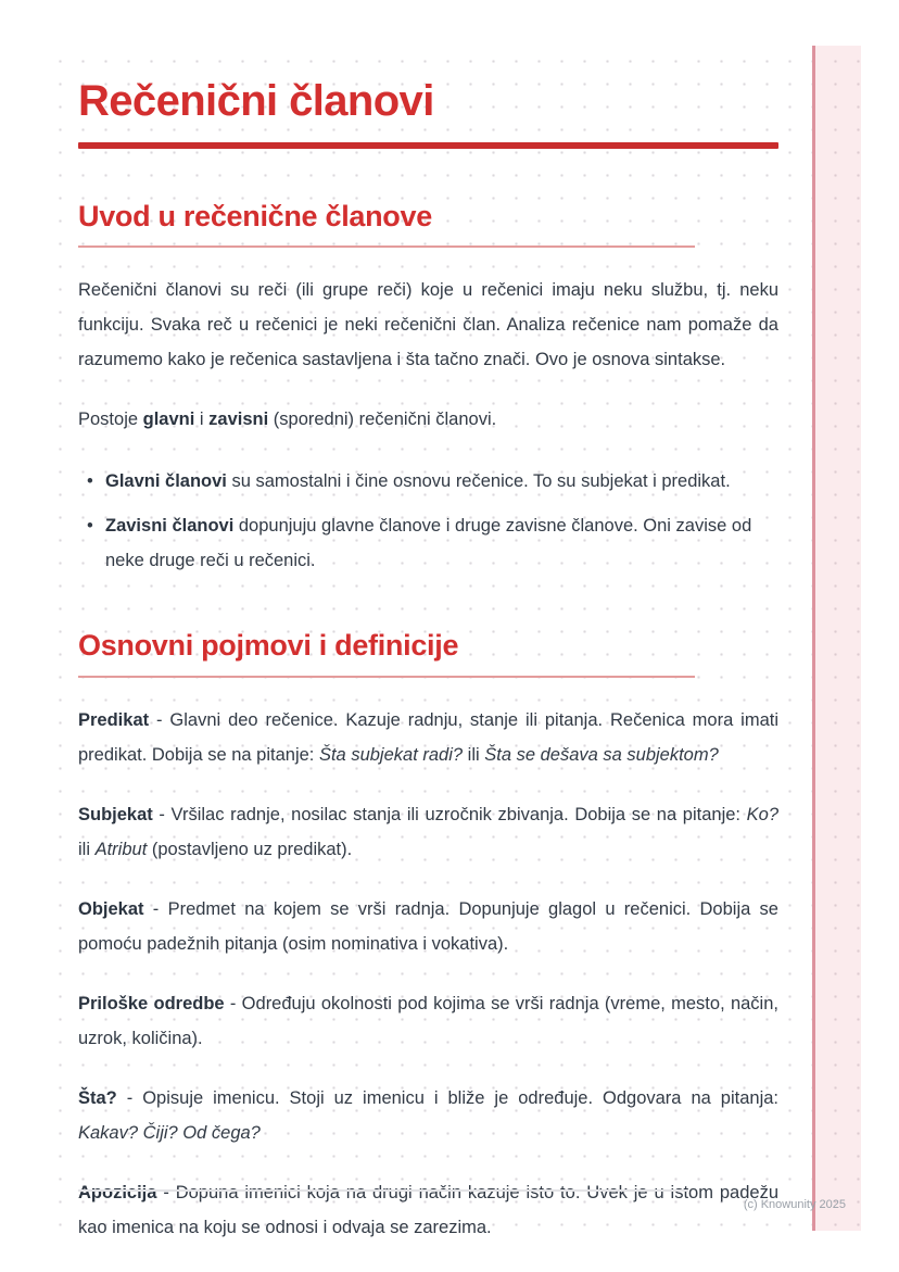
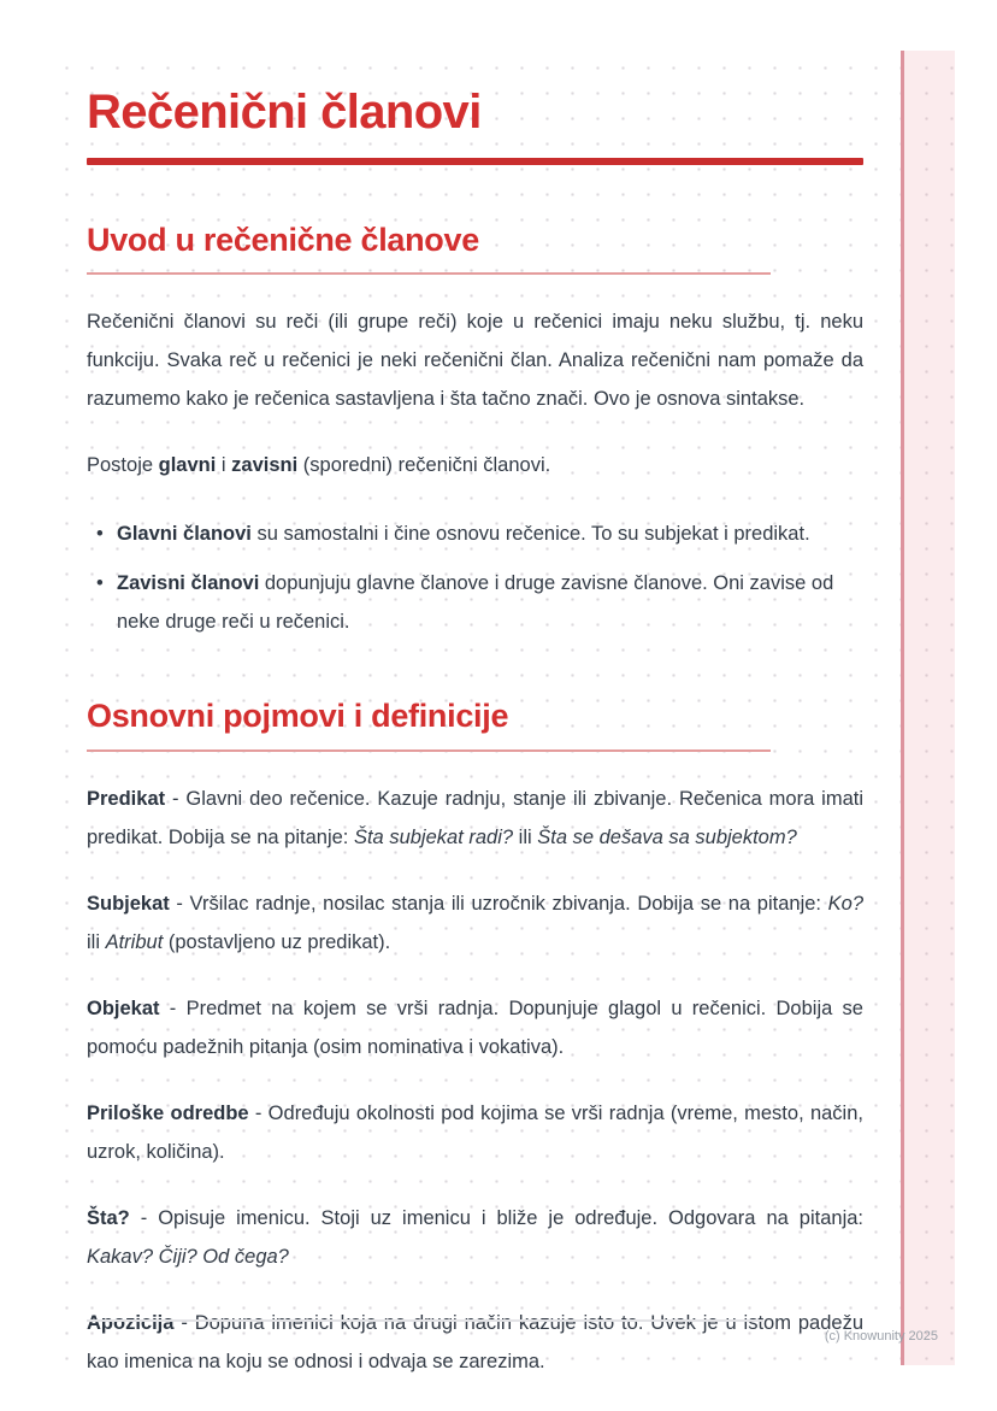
  Rečenični članovi
  Uvod u rečenične članove
- Rečenični članovi su reči (ili grupe reči) koje u rečenici imaju neku službu, tj. neku funkciju. Svaka reč u rečenici je neki rečenični član. Analiza rečenice nam pomaže da razumemo kako je rečenica sastavljena i šta tačno znači. Ovo je osnova sintakse.
+ Rečenični članovi su reči (ili grupe reči) koje u rečenici imaju neku službu, tj. neku funkciju. Svaka reč u rečenici je neki rečenični član. Analiza rečenični nam pomaže da razumemo kako je rečenica sastavljena i šta tačno znači. Ovo je osnova sintakse.
  Postoje glavni i zavisni (sporedni) rečenični članovi.
  •
  Glavni članovi su samostalni i čine osnovu rečenice. To su subjekat i predikat.
  •
  Zavisni članovi dopunjuju glavne članove i druge zavisne članove. Oni zavise od neke druge reči u rečenici.
  Osnovni pojmovi i definicije
- Predikat - Glavni deo rečenice. Kazuje radnju, stanje ili pitanja. Rečenica mora imati predikat. Dobija se na pitanje: Šta subjekat radi? ili Šta se dešava sa subjektom?
+ Predikat - Glavni deo rečenice. Kazuje radnju, stanje ili zbivanje. Rečenica mora imati predikat. Dobija se na pitanje: Šta subjekat radi? ili Šta se dešava sa subjektom?
  Subjekat - Vršilac radnje, nosilac stanja ili uzročnik zbivanja. Dobija se na pitanje: Ko? ili Atribut (postavljeno uz predikat).
  Objekat - Predmet na kojem se vrši radnja. Dopunjuje glagol u rečenici. Dobija se pomoću padežnih pitanja (osim nominativa i vokativa).
  Priloške odredbe - Određuju okolnosti pod kojima se vrši radnja (vreme, mesto, način, uzrok, količina).
  Šta? - Opisuje imenicu. Stoji uz imenicu i bliže je određuje. Odgovara na pitanja: Kakav? Čiji? Od čega?
  Apozicija - Dopuna imenici koja na drugi način kazuje isto to. Uvek je u istom padežu kao imenica na koju se odnosi i odvaja se zarezima.
  (c) Knowunity 2025
